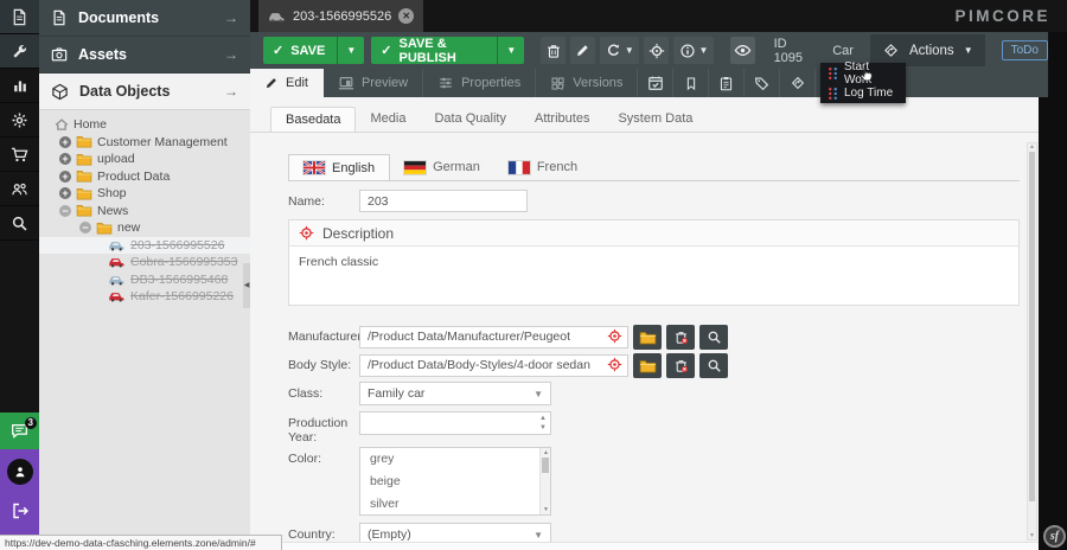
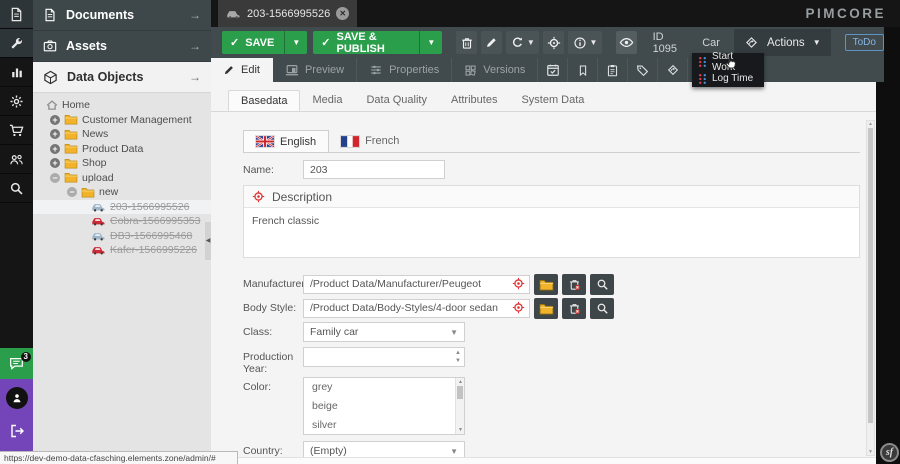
  3
  Documents
  →
  Assets
  →
  Data Objects
  →
  Home
  Customer Management
- upload
+ News
  Product Data
  Shop
- News
+ upload
  new
  203-1566995526
  Cobra-1566995353
  DB3-1566995468
  Kafer-1566995226
  203-1566995526
  ✕
  PIMCORE
  ✓
  SAVE
  ▼
  ✓
  SAVE & PUBLISH
  ▼
  ▼
  ▼
  ID 1095
  Car
  Actions
  ▼
  ToDo
  Edit
  Preview
  Properties
  Versions
  Basedata
  Media
  Data Quality
  Attributes
  System Data
  English
- German
  French
  Name:
  203
  Description
  French classic
  Manufacture
  /Product Data/Manufacturer/Peugeot
  Body Style:
  /Product Data/Body-Styles/4-door sedan
  Class:
  Family car
  ▼
  Production Year:
  Color:
  grey
  beige
  silver
  Country:
  (Empty)
  ▼
  Start Wo
  Log Time
  https://dev-demo-data-cfasching.elements.zone/admin/#
  sf
